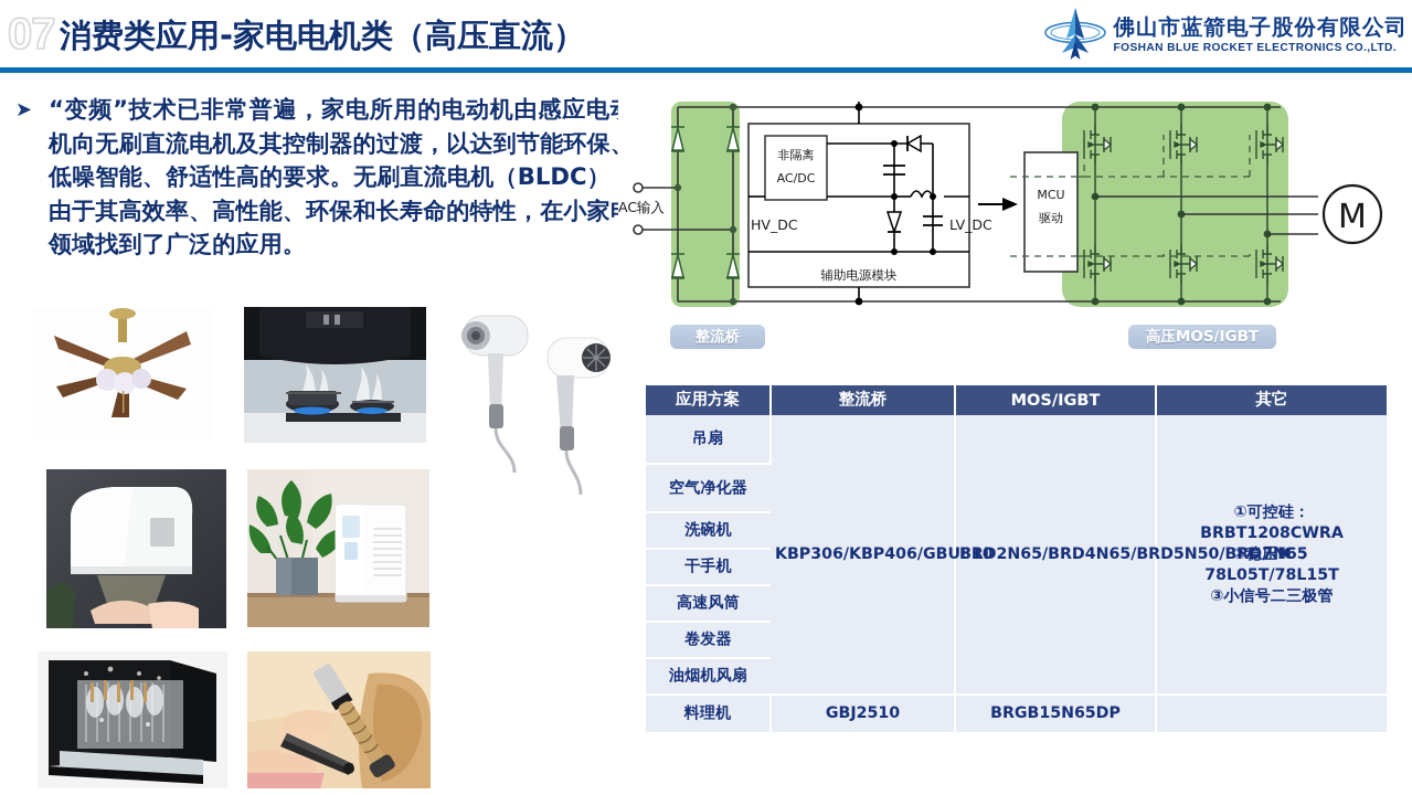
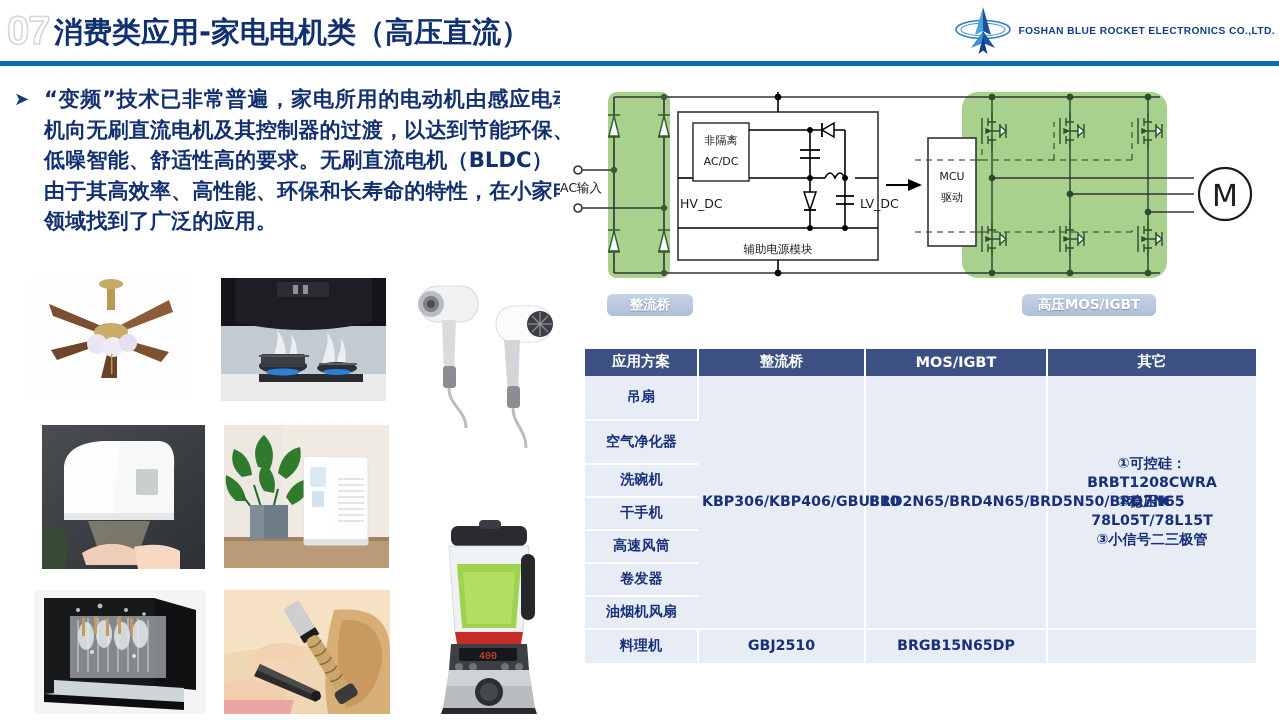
  07
  消费类应用-家电电机类（高压直流）
- 佛山市蓝箭电子股份有限公司
  FOSHAN BLUE ROCKET ELECTRONICS CO.,LTD.
  ➤
  “变频”技术已非常普遍，家电所用的电动机由感应电机向无刷直流电机及其控制器的过渡，以达到节能环保低噪智能、舒适性高的要求。无刷直流电机（BLDC）由于其高效率、高性能、环保和长寿命的特性，在小家领域找到了广泛的应用。
+ 400
  AC输入
  辅助电源模块
  非隔离
  AC/DC
  HV_DC
  LV_DC
  MCU
  驱动
  M
  整流桥
  高压MOS/IGBT
  应用方案	整流桥	MOS/IGBT	其它
  吊扇	KBP306/KBP406/GBU	BRD2N65/BRD4N65/BRD5N50/B	①可控硅： BRBT1208CWRA ②稳压IC： 78L05T/78L15T ③小信号二三极管
  空气净化器
  洗碗机
  干手机
  高速风筒
  卷发器
  油烟机风扇
  料理机	GBJ2510	BRGB15N65DP
